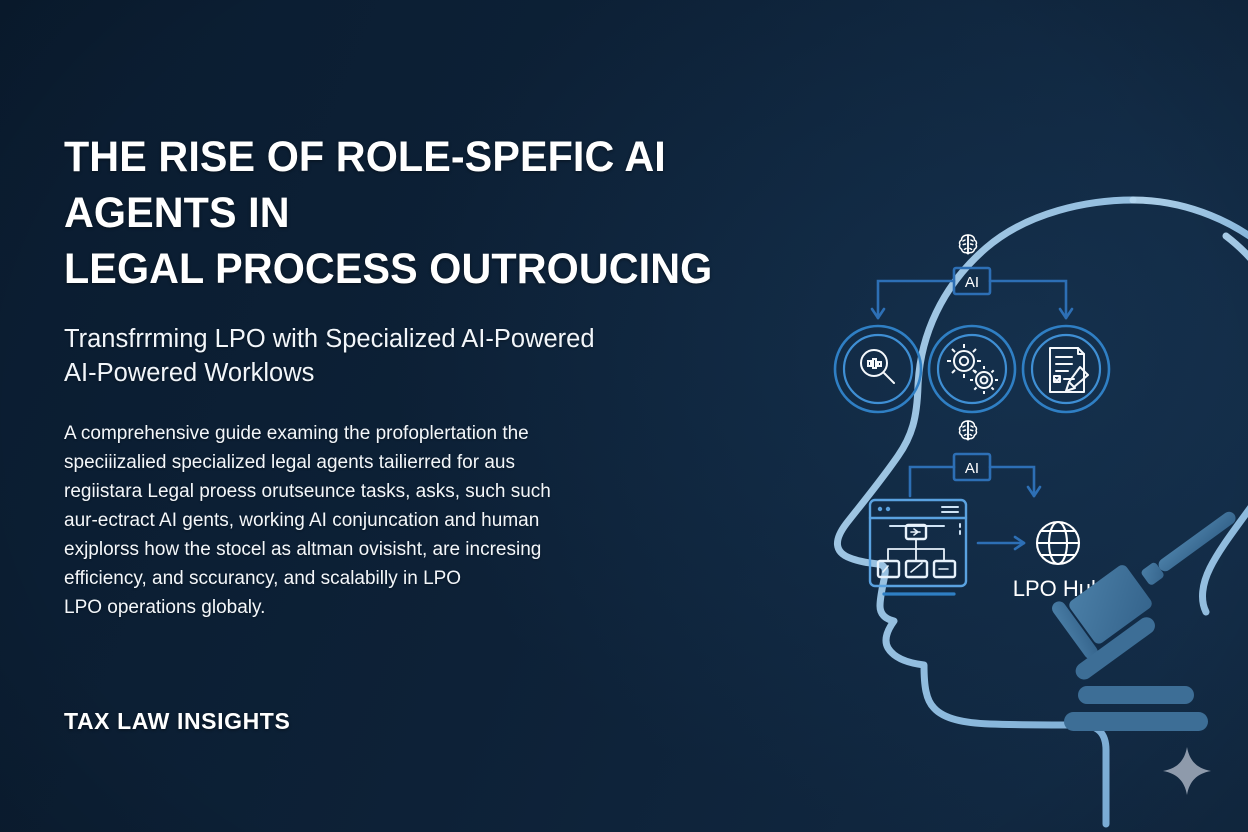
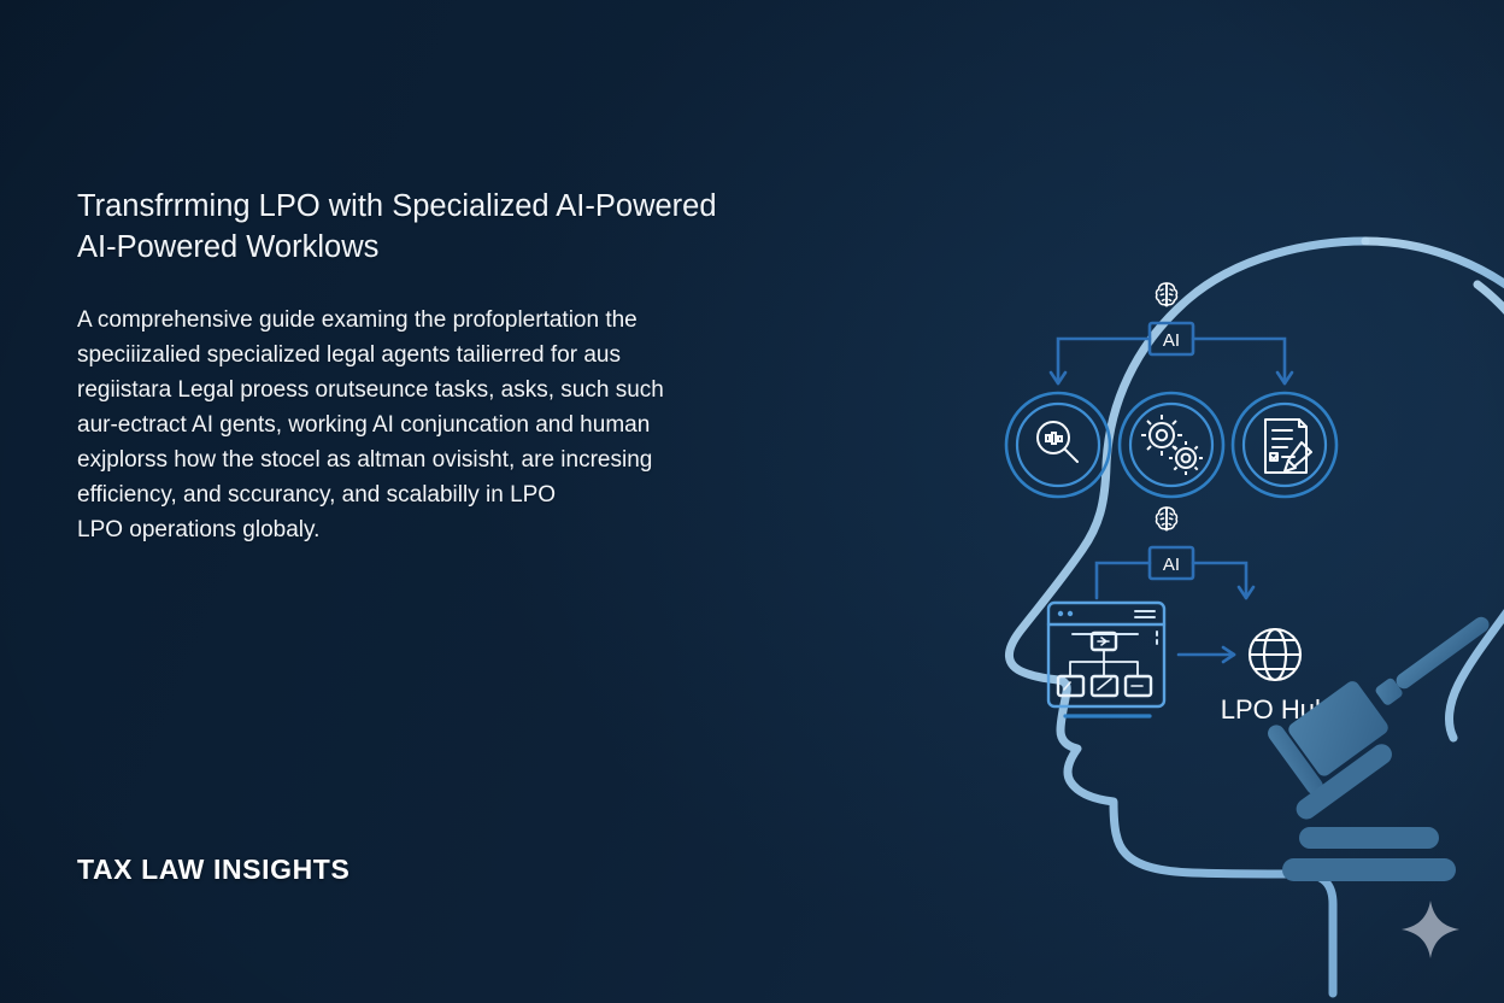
  AI
  AI
  LPO Hu
- THE RISE OF ROLE-SPEFIC AI AGENTS IN
- LEGAL PROCESS OUTROUCING
  Transfrrming LPO with Specialized AI-Powered
  AI-Powered Worklows
  A comprehensive guide examing the profoplertation the
  speciiizalied specialized legal agents tailierred for aus
  regiistara Legal proess orutseunce tasks, asks, such such
  aur-ectract AI gents, working AI conjuncation and human
  exjplorss how the stocel as altman ovisisht, are incresing
  efficiency, and sccurancy, and scalabilly in LPO
  LPO operations globaly.
  TAX LAW INSIGHTS
